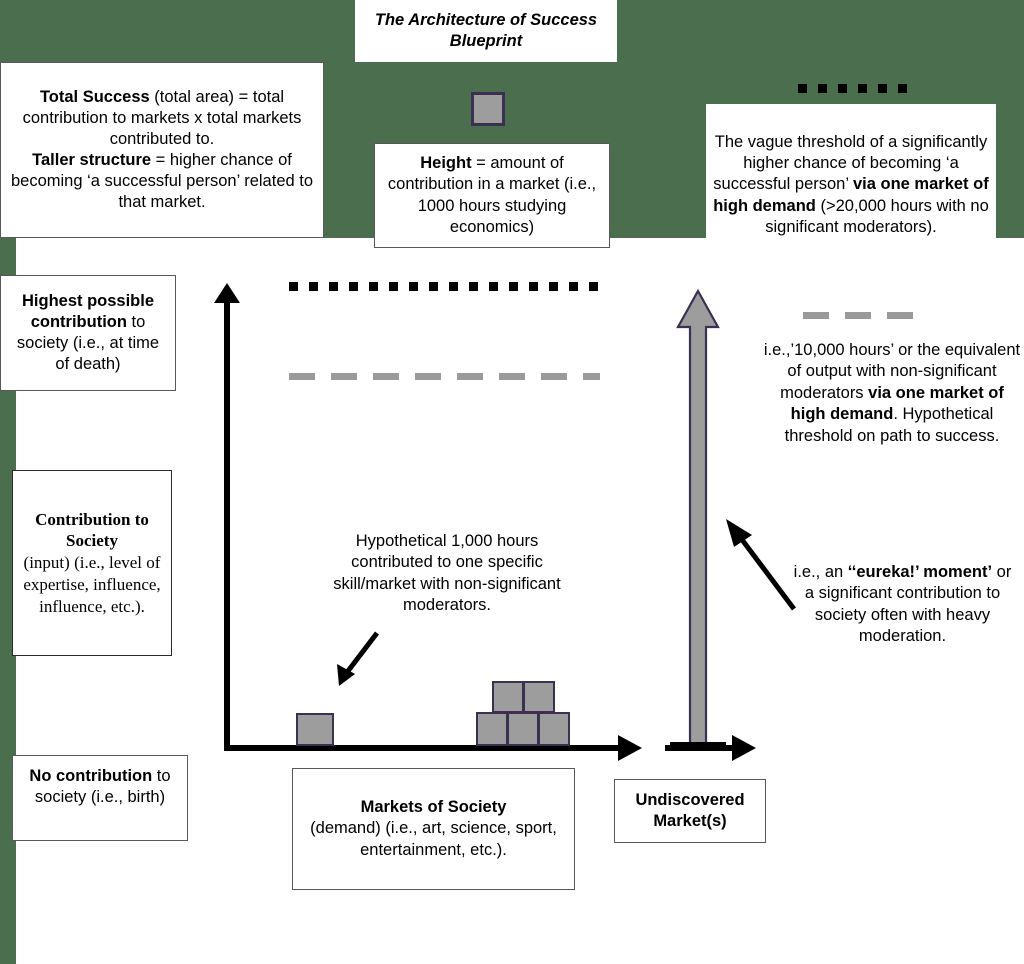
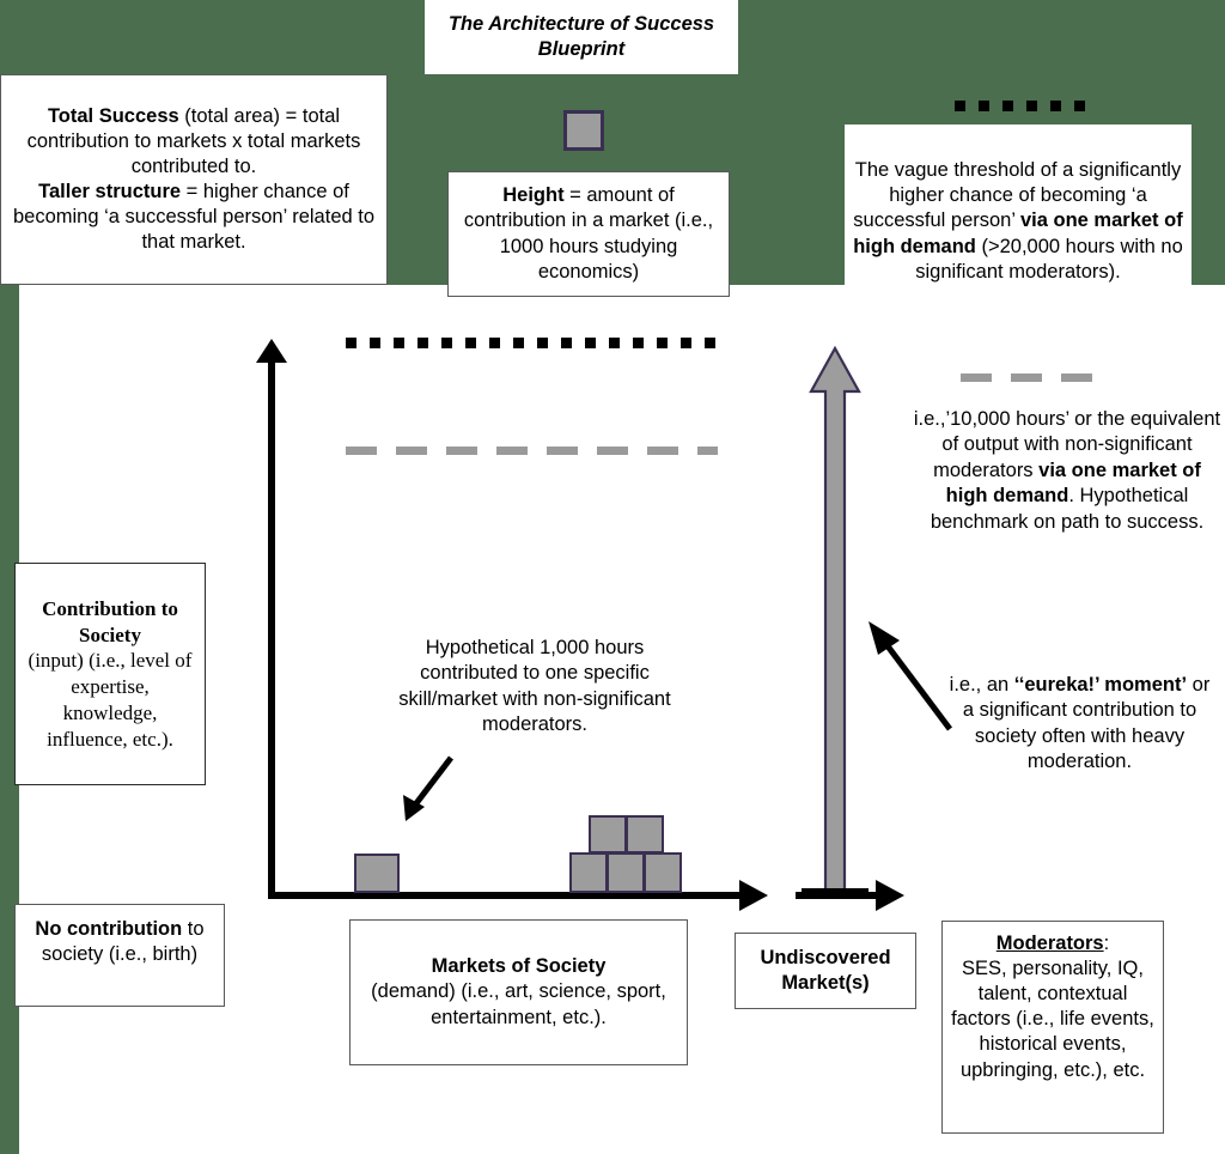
  The Architecture of Success
  Blueprint
  Total Success (total area) = total contribution to markets x total markets contributed to.
  Taller structure = higher chance of becoming ‘a successful person’ related to that market.
  Height = amount of contribution in a market (i.e., 1000 hours studying economics)
  The vague threshold of a significantly higher chance of becoming ‘a successful person’ via one market of high demand (>20,000 hours with no significant moderators).
- Highest possible contribution to society (i.e., at time of death)
  Contribution to Society
- (input) (i.e., level of expertise, influence, influence, etc.).
+ (input) (i.e., level of expertise, knowledge, influence, etc.).
  No contribution to society (i.e., birth)
  Hypothetical 1,000 hours contributed to one specific skill/market with non-significant moderators.
- i.e.,’10,000 hours’ or the equivalent of output with non-significant moderators via one market of high demand. Hypothetical threshold on path to success.
+ i.e.,’10,000 hours’ or the equivalent of output with non-significant moderators via one market of high demand. Hypothetical benchmark on path to success.
  i.e., an ‘‘eureka!’ moment’ or a significant contribution to society often with heavy moderation.
  Markets of Society
  (demand) (i.e., art, science, sport, entertainment, etc.).
  Undiscovered Market(s)
+ Moderators:
+ SES, personality, IQ, talent, contextual factors (i.e., life events, historical events, upbringing, etc.), etc.
